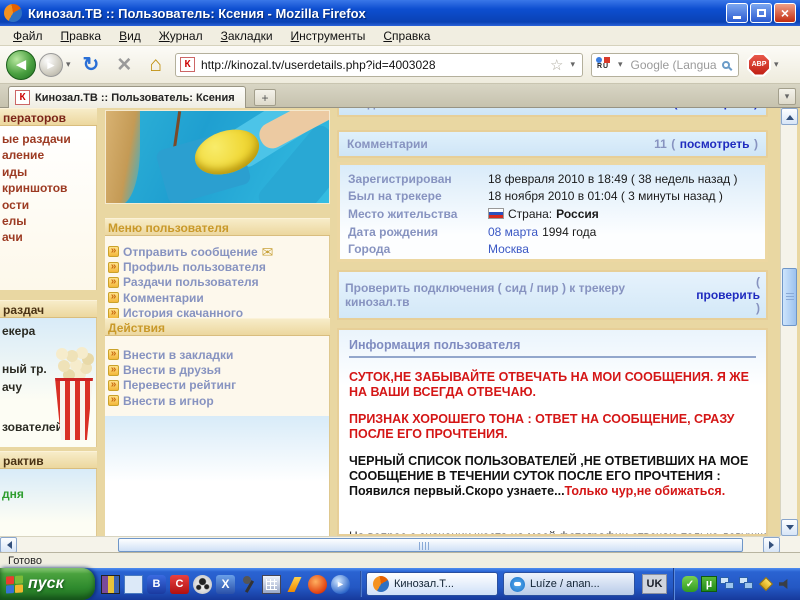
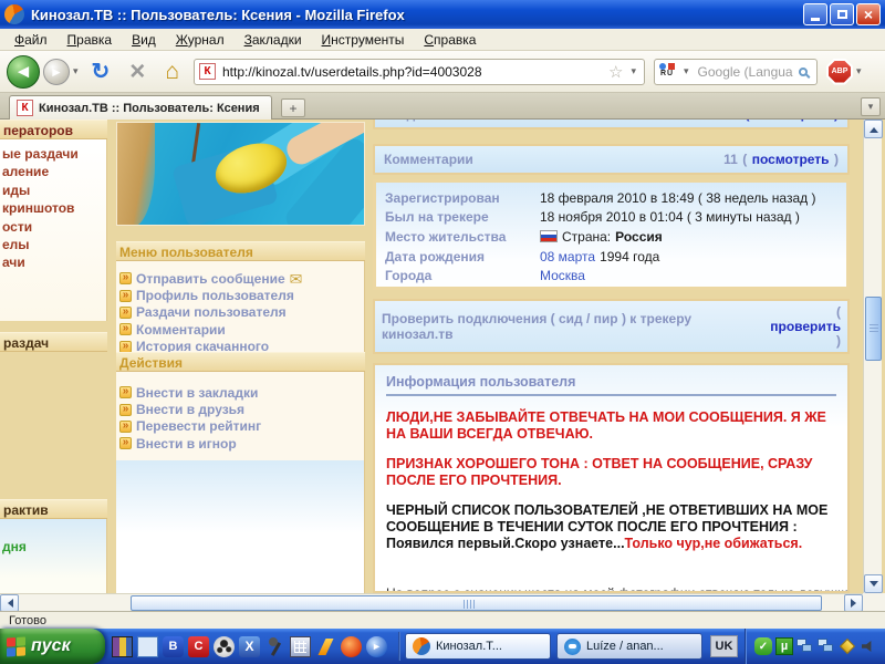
  Кинозал.ТВ :: Пользователь: Ксения - Mozilla Firefox
  ×
  Файл
  Правка
  Вид
  Журнал
  Закладки
  Инструменты
  Справка
  ◄
  ►
  ▾
  ↻
  ×
  ⌂
  К
  http://kinozal.tv/userdetails.php?id=4003028
  ☆
  ▾
  ▾
  Google (Langua
  ▾
  К
  Кинозал.ТВ :: Пользователь: Ксения
  +
  ▾
  ператоров
  ые раздачи
  аление
  иды
  криншотов
  ости
  елы
  ачи
  раздач
- екера
- ный тр.
- ачу
- зователей
  рактив
  дня
  Меню пользователя
  »
  Отправить сообщение
  ✉
  »
  Профиль пользователя
  »
  Раздачи пользователя
  »
  Комментарии
  »
  История скачанного
  Действия
  »
  Внести в закладки
  »
  Внести в друзья
  »
  Перевести рейтинг
  »
  Внести в игнор
  Комментарии
  11 ( посмотреть )
  Зарегистрирован
  18 февраля 2010 в 18:49 ( 38 недель назад )
  Был на трекере
  18 ноября 2010 в 01:04 ( 3 минуты назад )
  Место жительства
  Страна:
  Россия
  Дата рождения
  08 марта
  1994 года
  Города
  Москва
  Проверить подключения ( сид / пир ) к трекеру кинозал.тв
  (
  проверить
  )
  Информация пользователя
- СУТОК,НЕ ЗАБЫВАЙТЕ ОТВЕЧАТЬ НА МОИ СООБЩЕНИЯ. Я ЖЕ НА ВАШИ ВСЕГДА ОТВЕЧАЮ.
+ ЛЮДИ,НЕ ЗАБЫВАЙТЕ ОТВЕЧАТЬ НА МОИ СООБЩЕНИЯ. Я ЖЕ НА ВАШИ ВСЕГДА ОТВЕЧАЮ.
  ПРИЗНАК ХОРОШЕГО ТОНА : ОТВЕТ НА СООБЩЕНИЕ, СРАЗУ ПОСЛЕ ЕГО ПРОЧТЕНИЯ.
  ЧЕРНЫЙ СПИСОК ПОЛЬЗОВАТЕЛЕЙ ,НЕ ОТВЕТИВШИХ НА МОЕ СООБЩЕНИЕ В ТЕЧЕНИИ СУТОК ПОСЛЕ ЕГО ПРОЧТЕНИЯ :
  Появился первый.Скоро узнаете...Только чур,не обижаться.
  Готово
  пуск
  B
  C
  X
  ►
  Кинозал.Т...
  Luíze / anan...
  UK
  ✓
  µ
